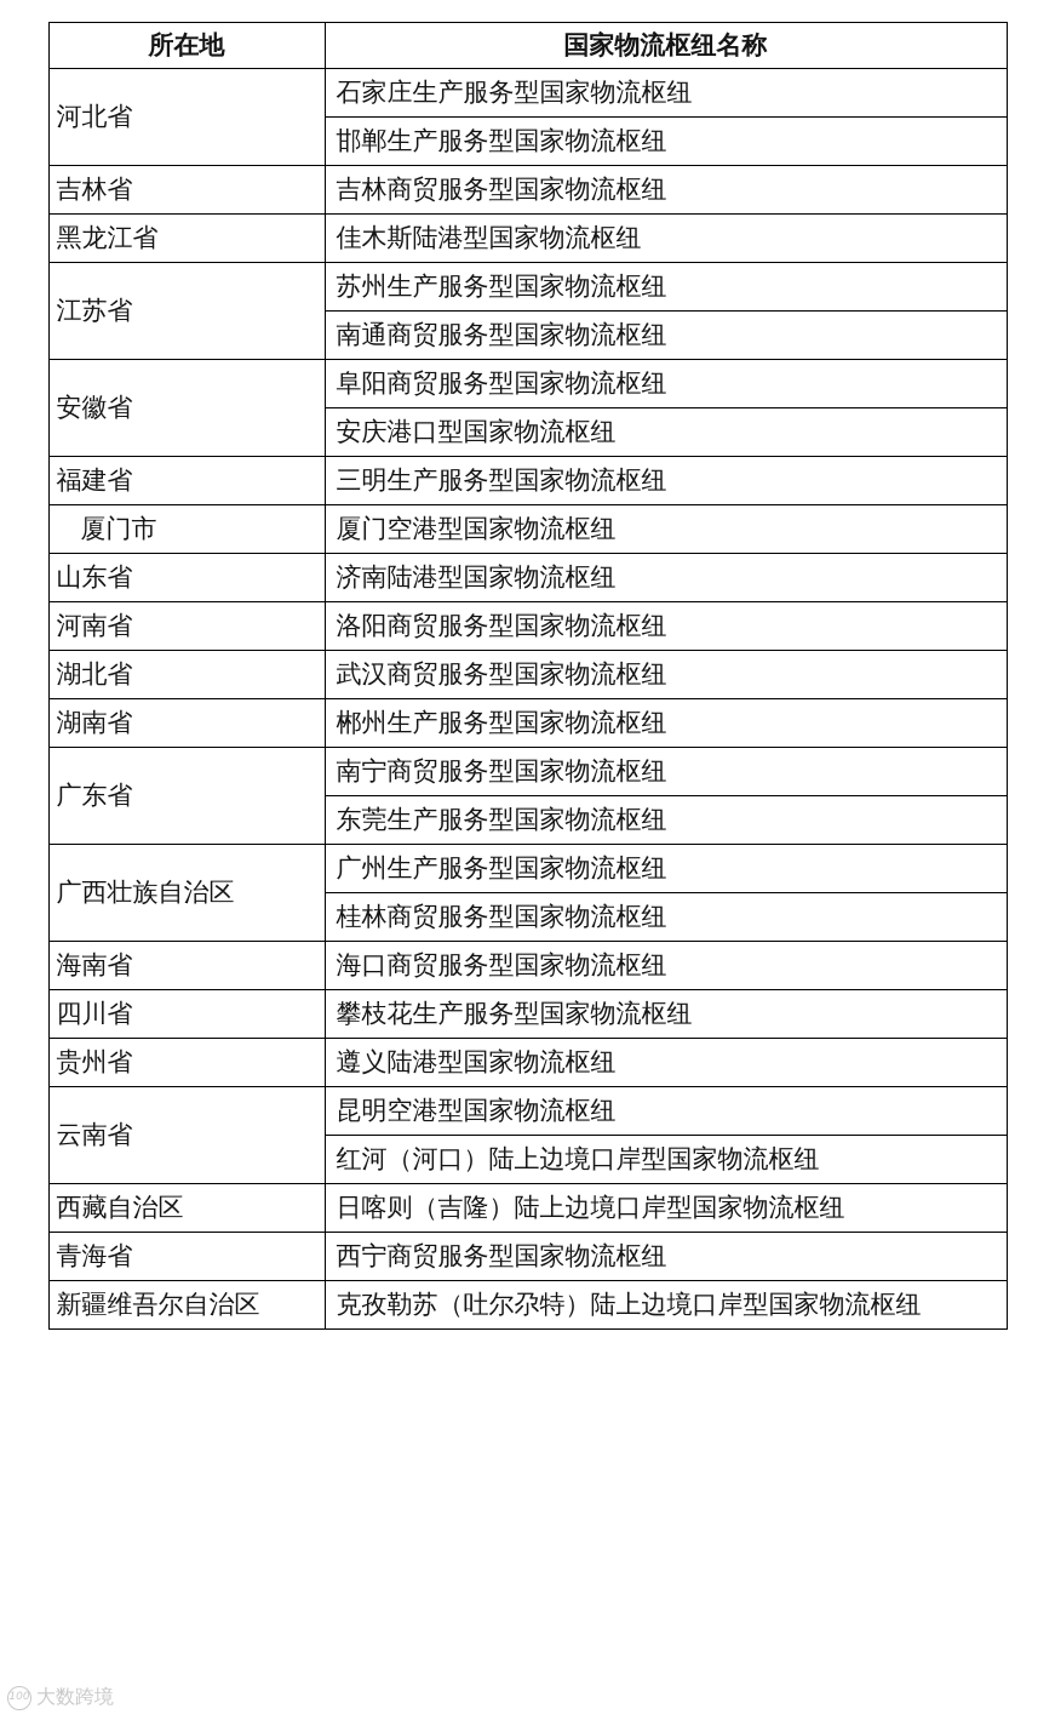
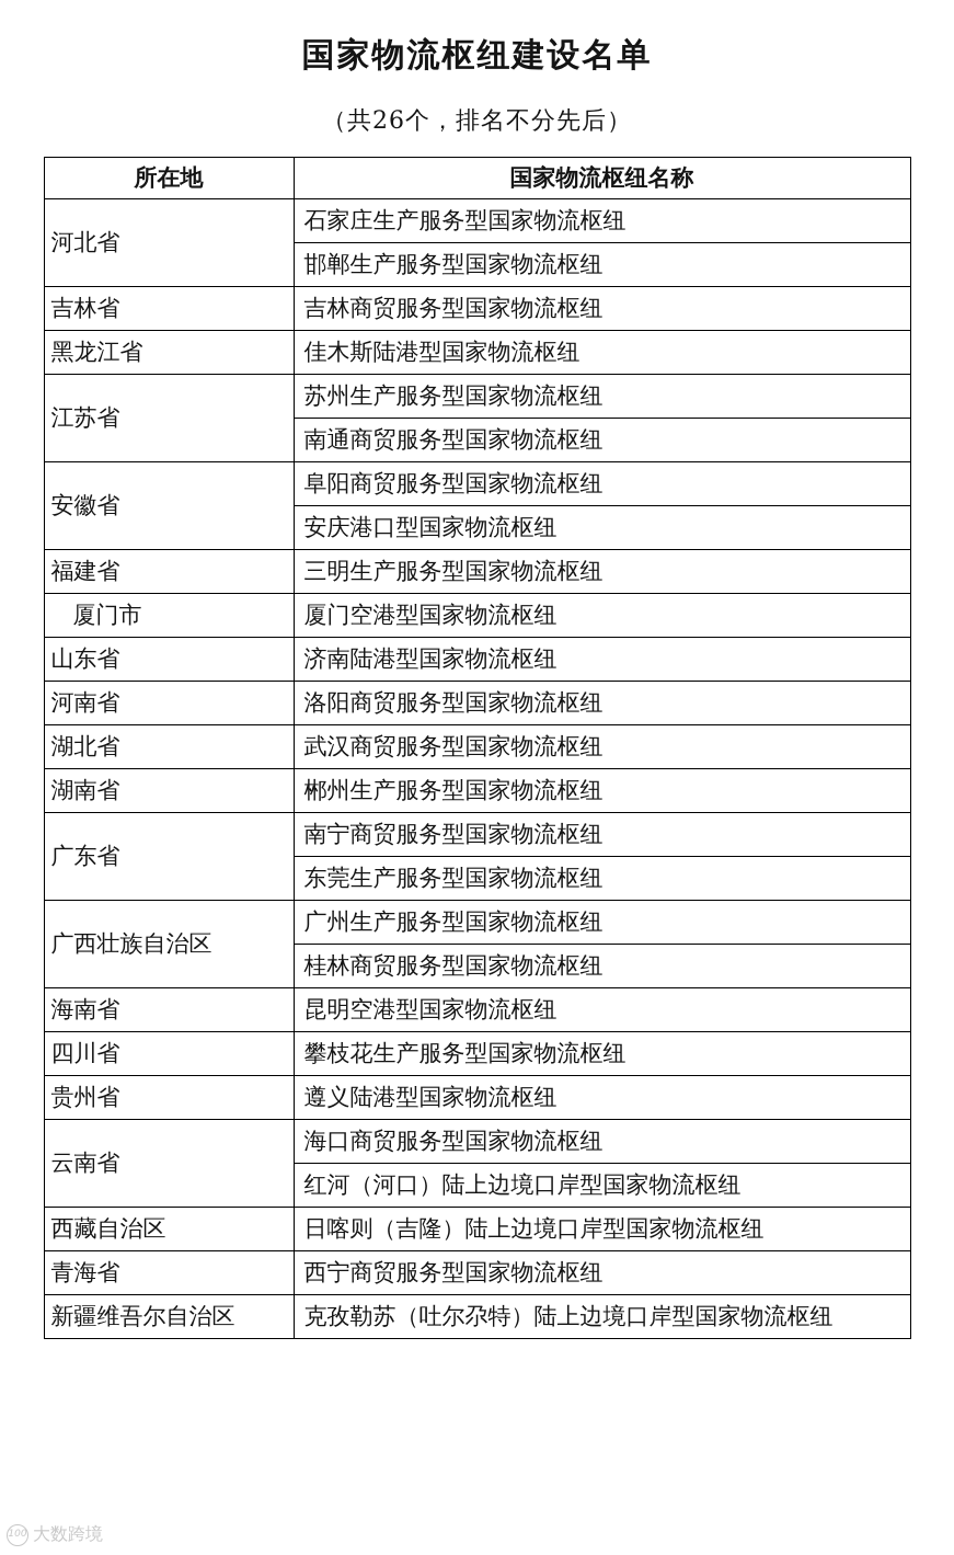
+ 国家物流枢纽建设名单
+ （共26个，排名不分先后）
  所在地	国家物流枢纽名称
  河北省	石家庄生产服务型国家物流枢纽
  邯郸生产服务型国家物流枢纽
  吉林省	吉林商贸服务型国家物流枢纽
  黑龙江省	佳木斯陆港型国家物流枢纽
  江苏省	苏州生产服务型国家物流枢纽
  南通商贸服务型国家物流枢纽
  安徽省	阜阳商贸服务型国家物流枢纽
  安庆港口型国家物流枢纽
  福建省	三明生产服务型国家物流枢纽
  厦门市	厦门空港型国家物流枢纽
  山东省	济南陆港型国家物流枢纽
  河南省	洛阳商贸服务型国家物流枢纽
  湖北省	武汉商贸服务型国家物流枢纽
  湖南省	郴州生产服务型国家物流枢纽
  广东省	南宁商贸服务型国家物流枢纽
  东莞生产服务型国家物流枢纽
  广西壮族自治区	广州生产服务型国家物流枢纽
  桂林商贸服务型国家物流枢纽
- 海南省	海口商贸服务型国家物流枢纽
+ 海南省	昆明空港型国家物流枢纽
  四川省	攀枝花生产服务型国家物流枢纽
  贵州省	遵义陆港型国家物流枢纽
- 云南省	昆明空港型国家物流枢纽
+ 云南省	海口商贸服务型国家物流枢纽
  红河（河口）陆上边境口岸型国家物流枢纽
  西藏自治区	日喀则（吉隆）陆上边境口岸型国家物流枢纽
  青海省	西宁商贸服务型国家物流枢纽
  新疆维吾尔自治区	克孜勒苏（吐尔尕特）陆上边境口岸型国家物流枢纽
  100
  大数跨境
